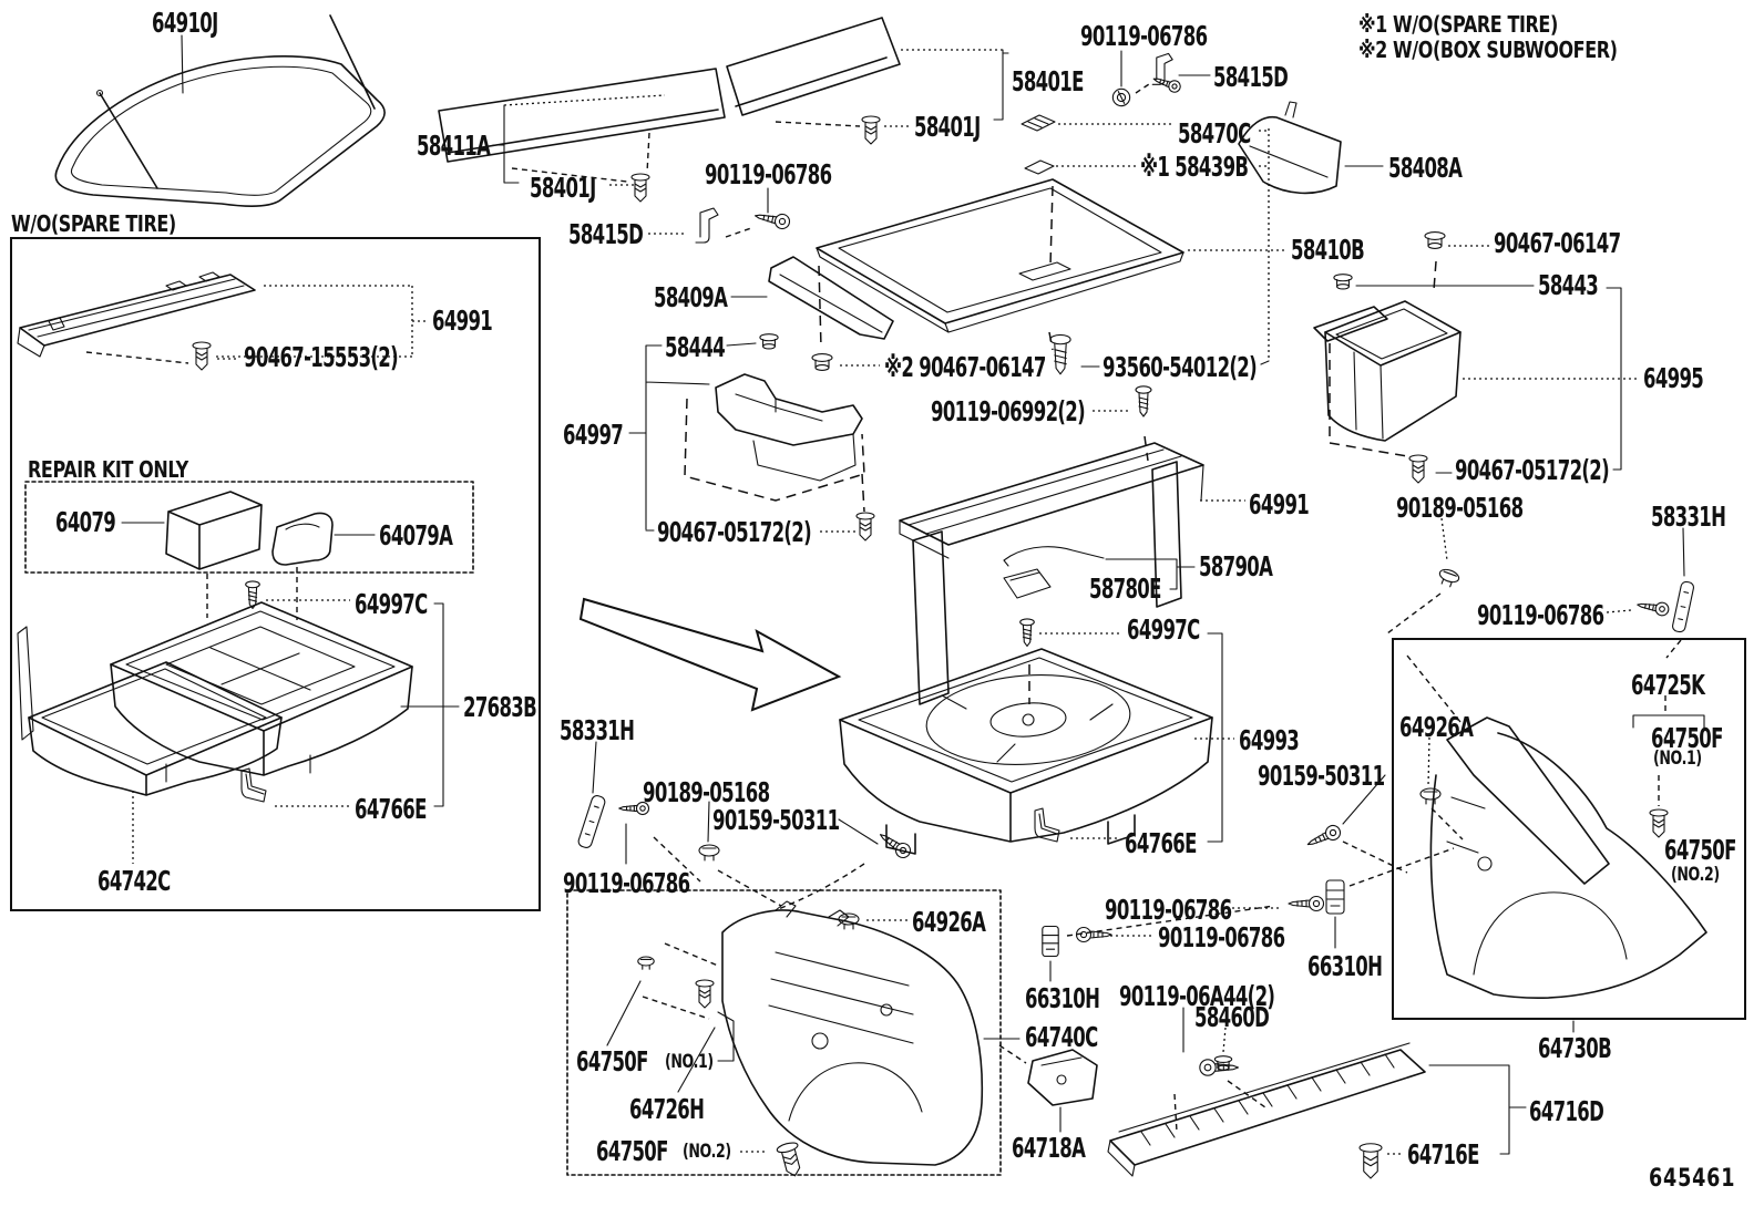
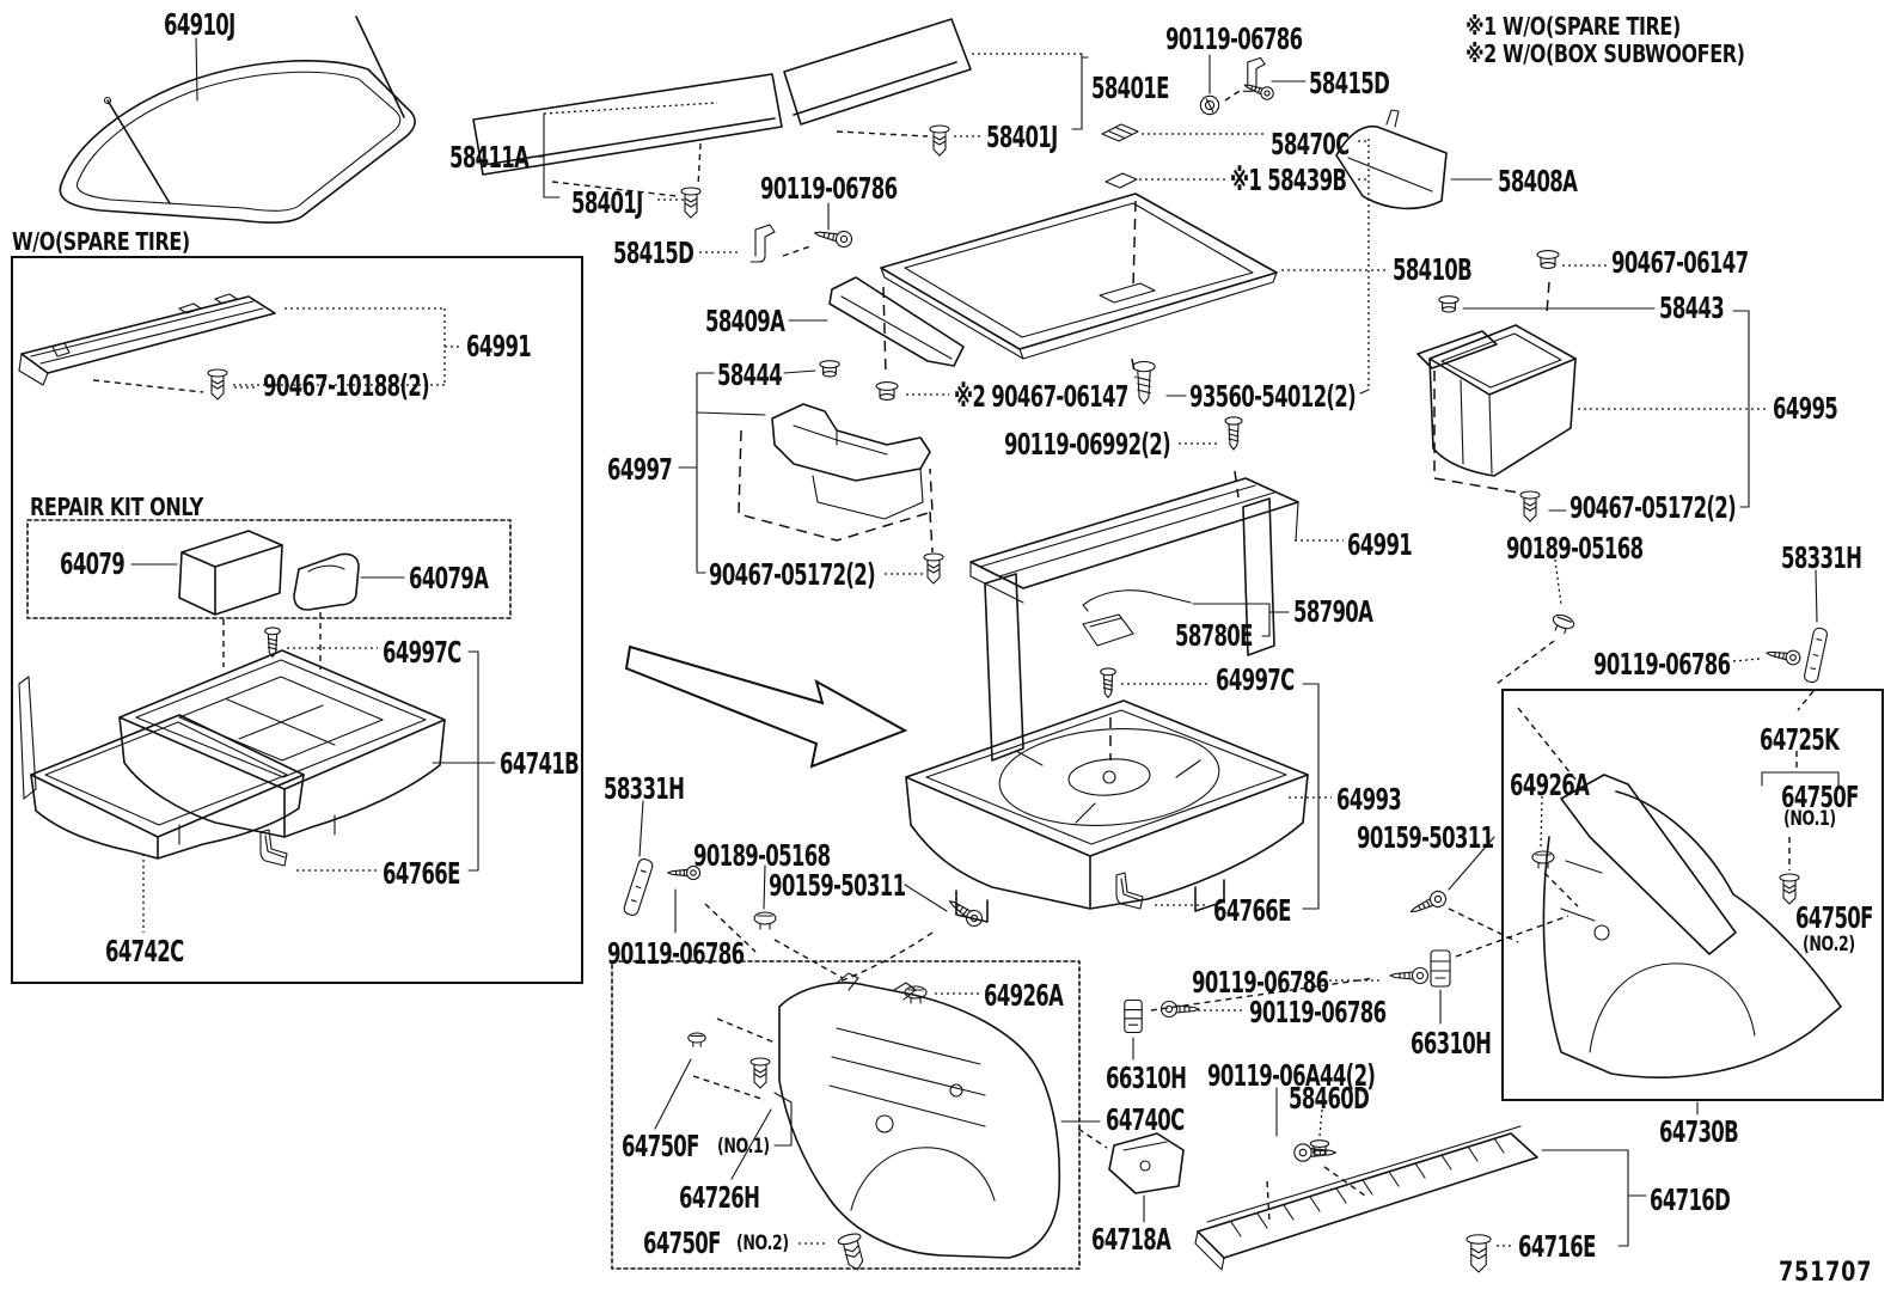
  64910J
  ※1 W/O(SPARE TIRE)
  ※2 W/O(BOX SUBWOOFER)
  90119-06786
  58415D
  58401E
  58401J
  58470C
  58411A
  ※1 58439B
  58408A
  90119-06786
  58401J
  W/O(SPARE TIRE)
  58415D
  90467-06147
  58410B
  58409A
  58443
  64991
  58444
- 90467-15553(2)
+ 90467-10188(2)
  ※2 90467-06147
  93560-54012(2)
  64995
  90119-06992(2)
  64997
  REPAIR KIT ONLY
  90467-05172(2)
  64079
  90189-05168
  58331H
  64991
  64079A
  90467-05172(2)
  58790A
  58780E
  64997C
  90119-06786
  64997C
  64725K
- 27683B
+ 64741B
  64926A
  64750F
  (NO.1)
  58331H
  64993
  90189-05168
  90159-50311
  64766E
  90159-50311
  64766E
  64750F
  (NO.2)
  90119-06786
  64742C
  64926A
  90119-06786
  90119-06786
  66310H
  90119-06A44(2)
  66310H
  58460D
  64740C
  64750F
  (NO.1)
  64726H
  64718A
  64750F
  (NO.2)
  64716D
  64716E
  64730B
- 645461
+ 751707
